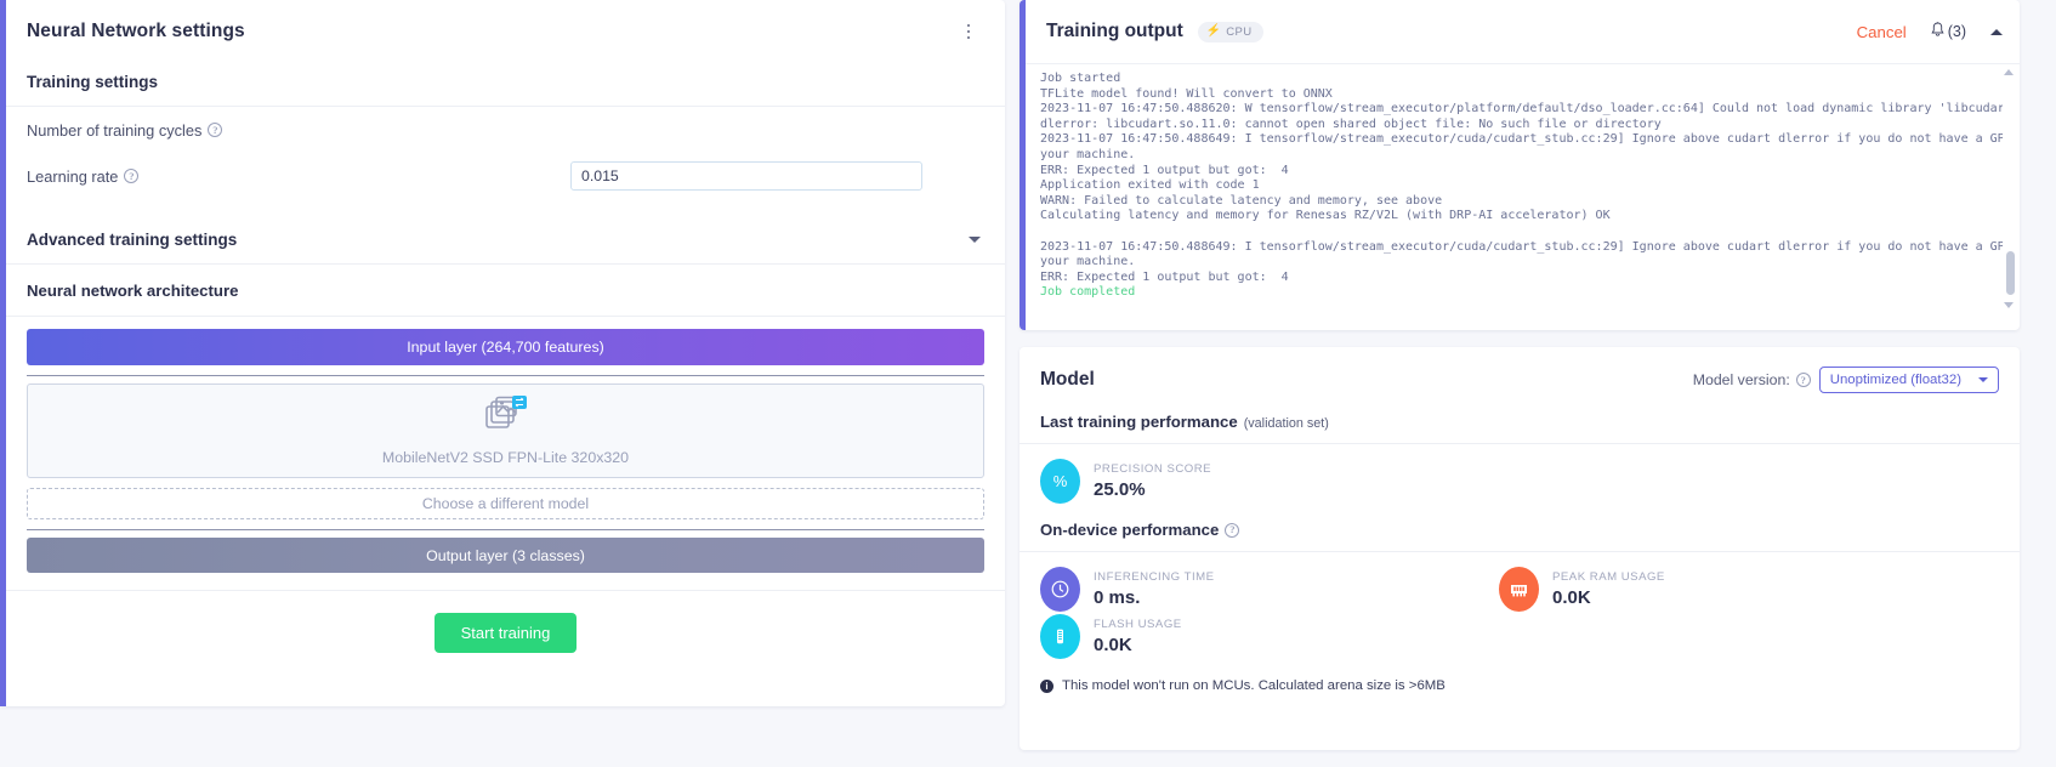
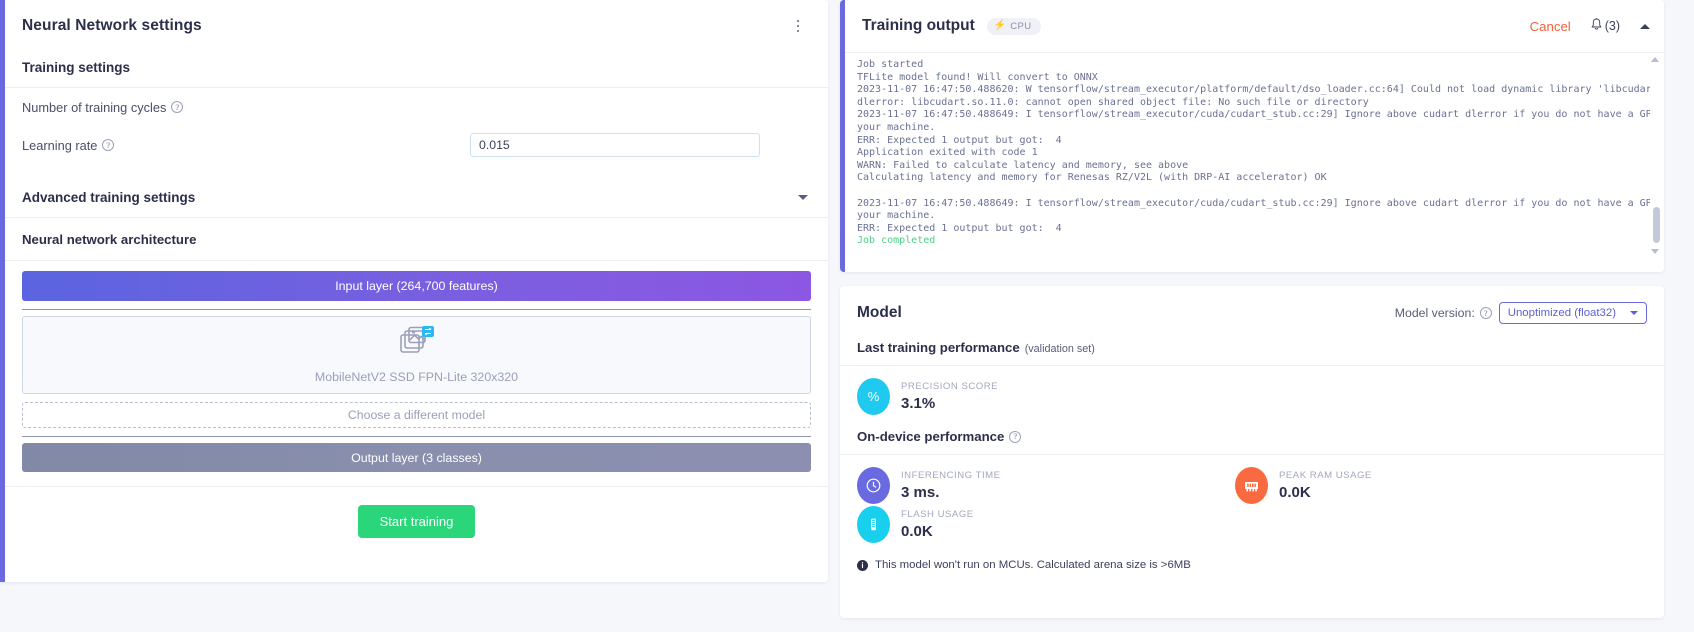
  Neural Network settings
  Training settings
  Number of training cycles
  ?
  Learning rate
  ?
  0.015
  Advanced training settings
  Neural network architecture
  Input layer (264,700 features)
  MobileNetV2 SSD FPN-Lite 320x320
  Choose a different model
  Output layer (3 classes)
  Start training
  Training output
  ⚡
  CPU
  Cancel
  (3)
  Job started
  TFLite model found! Will convert to ONNX
  2023-11-07 16:47:50.488620: W tensorflow/stream_executor/platform/default/dso_loader.cc:64] Could not load dynamic library 'libcudar
  dlerror: libcudart.so.11.0: cannot open shared object file: No such file or directory
  2023-11-07 16:47:50.488649: I tensorflow/stream_executor/cuda/cudart_stub.cc:29] Ignore above cudart dlerror if you do not have a GP
  your machine.
  ERR: Expected 1 output but got: 4
  Application exited with code 1
  WARN: Failed to calculate latency and memory, see above
  Calculating latency and memory for Renesas RZ/V2L (with DRP-AI accelerator) OK
  2023-11-07 16:47:50.488649: I tensorflow/stream_executor/cuda/cudart_stub.cc:29] Ignore above cudart dlerror if you do not have a GP
  your machine.
  ERR: Expected 1 output but got: 4
  Job completed
  Model
  Model version:
  ?
  Unoptimized (float32)
  Last training performance
  (validation set)
  %
  PRECISION SCORE
- 25.0%
+ 3.1%
  On-device performance
  ?
  INFERENCING TIME
- 0 ms.
+ 3 ms.
  PEAK RAM USAGE
  0.0K
  FLASH USAGE
  0.0K
  i
  This model won't run on MCUs. Calculated arena size is >6MB
